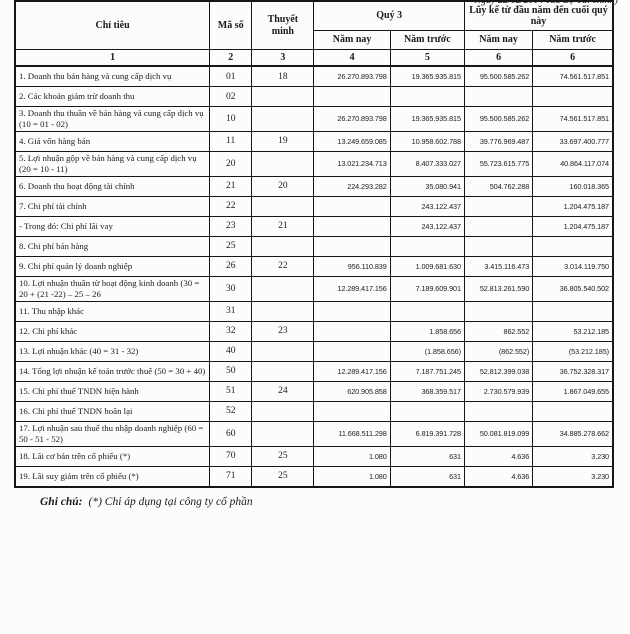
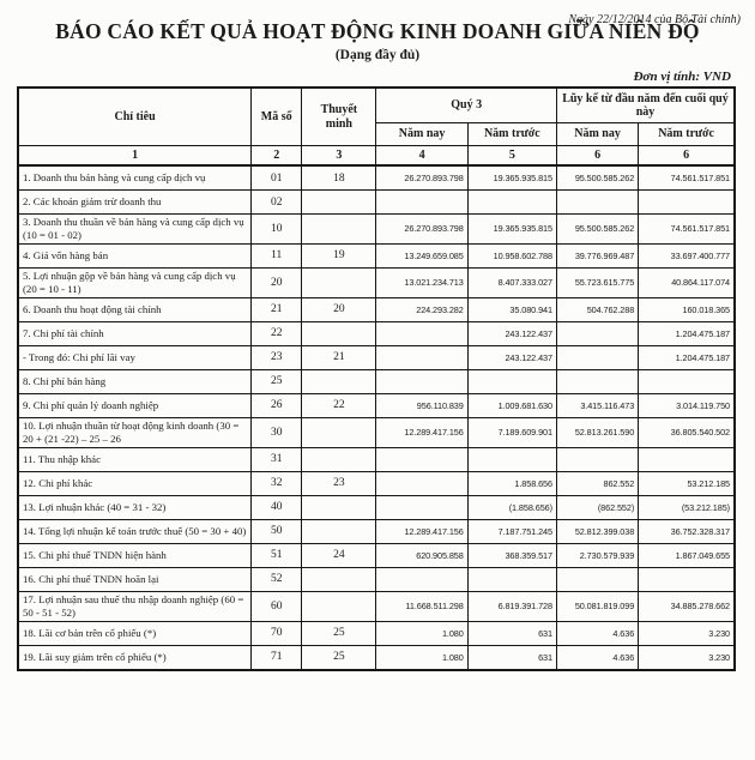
  Ngày 22/12/2014 của Bộ Tài chính)
+ BÁO CÁO KẾT QUẢ HOẠT ĐỘNG KINH DOANH GIỮA NIÊN ĐỘ
+ (Dạng đầy đủ)
+ Đơn vị tính: VND
  Chỉ tiêu	Mã số	Thuyết minh	Quý 3	Lũy kế từ đầu năm đến cuối quý này
  Năm nay	Năm trước	Năm nay	Năm trước
  1	2	3	4	5	6	6
  1. Doanh thu bán hàng và cung cấp dịch vụ	01	18	26.270.893.798	19.365.935.815	95.500.585.262	74.561.517.851
  2. Các khoản giảm trừ doanh thu	02
  3. Doanh thu thuần về bán hàng và cung cấp dịch vụ (10 = 01 - 02)	10		26.270.893.798	19.365.935.815	95.500.585.262	74.561.517.851
  4. Giá vốn hàng bán	11	19	13.249.659.085	10.958.602.788	39.776.969.487	33.697.400.777
  5. Lợi nhuận gộp về bán hàng và cung cấp dịch vụ (20 = 10 - 11)	20		13.021.234.713	8.407.333.027	55.723.615.775	40.864.117.074
  6. Doanh thu hoạt động tài chính	21	20	224.293.282	35.080.941	504.762.288	160.018.365
  7. Chi phí tài chính	22			243.122.437		1.204.475.187
  - Trong đó: Chi phí lãi vay	23	21		243.122.437		1.204.475.187
  8. Chi phí bán hàng	25
  9. Chi phí quản lý doanh nghiệp	26	22	956.110.839	1.009.681.630	3.415.116.473	3.014.119.750
  10. Lợi nhuận thuần từ hoạt động kinh doanh (30 = 20 + (21 -22) – 25 – 26	30		12.289.417.156	7.189.609.901	52.813.261.590	36.805.540.502
  11. Thu nhập khác	31
  12. Chi phí khác	32	23		1.858.656	862.552	53.212.185
  13. Lợi nhuận khác (40 = 31 - 32)	40			(1.858.656)	(862.552)	(53.212.185)
  14. Tổng lợi nhuận kế toán trước thuế (50 = 30 + 40)	50		12.289.417.156	7.187.751.245	52.812.399.038	36.752.328.317
  15. Chi phí thuế TNDN hiện hành	51	24	620.905.858	368.359.517	2.730.579.939	1.867.049.655
  16. Chi phí thuế TNDN hoãn lại	52
  17. Lợi nhuận sau thuế thu nhập doanh nghiệp (60 = 50 - 51 - 52)	60		11.668.511.298	6.819.391.728	50.081.819.099	34.885.278.662
  18. Lãi cơ bản trên cổ phiếu (*)	70	25	1.080	631	4.636	3.230
  19. Lãi suy giảm trên cổ phiếu (*)	71	25	1.080	631	4.636	3.230
- Ghi chú: (*) Chỉ áp dụng tại công ty cổ phần
